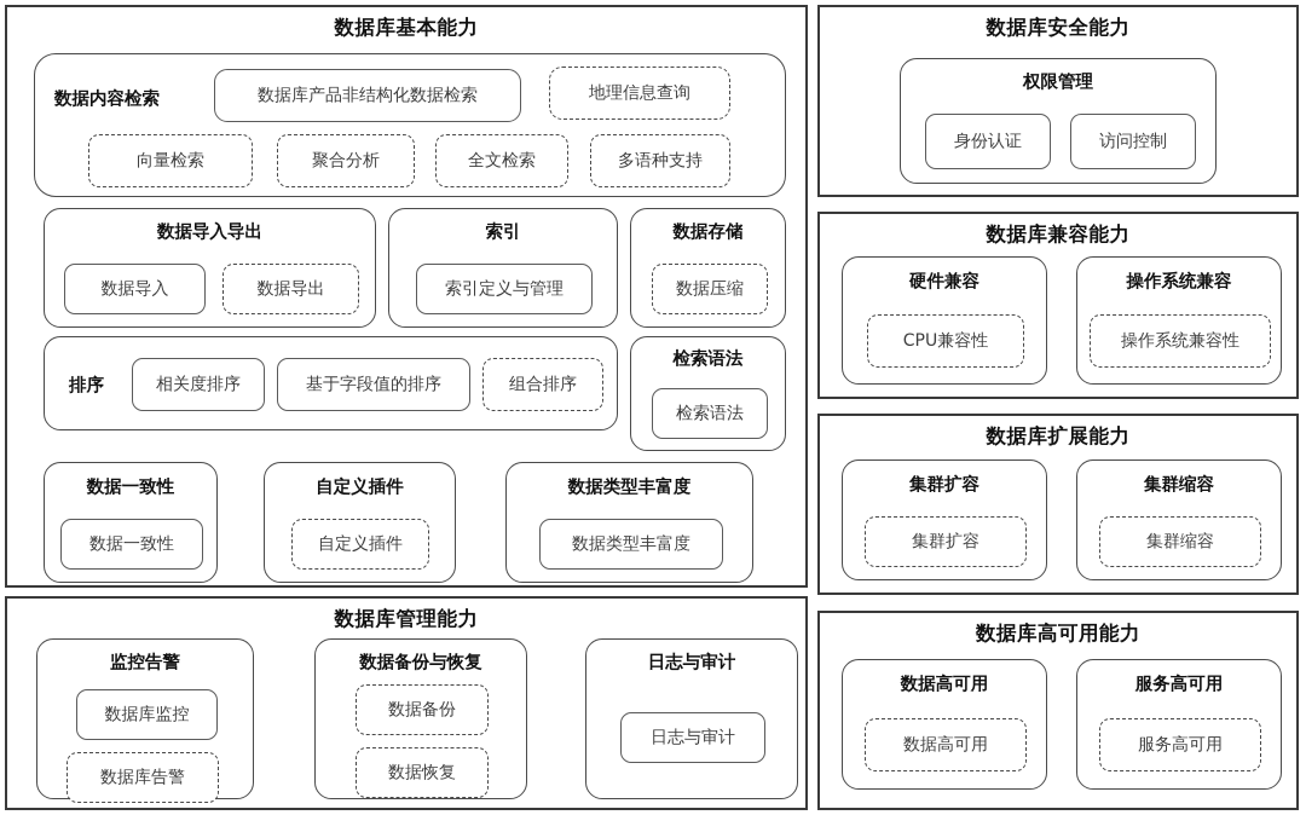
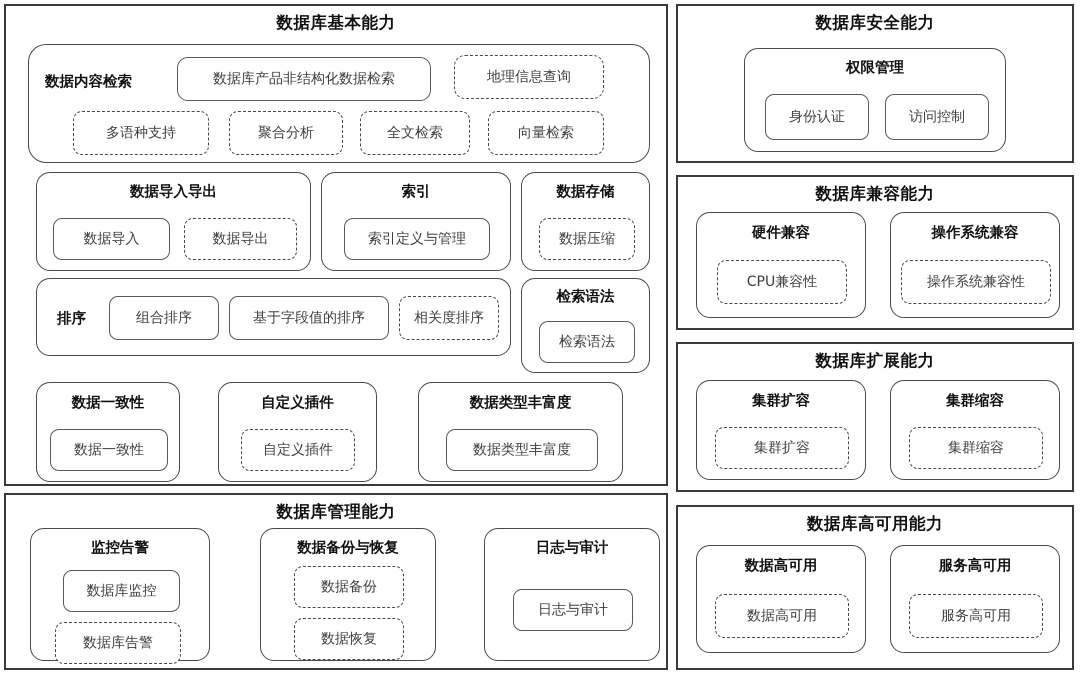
  数据库基本能力
  数据内容检索
  数据库产品非结构化数据检索
  地理信息查询
- 向量检索
+ 多语种支持
  聚合分析
  全文检索
- 多语种支持
+ 向量检索
  数据导入导出
  数据导入
  数据导出
  索引
  索引定义与管理
  数据存储
  数据压缩
  排序
- 相关度排序
+ 组合排序
  基于字段值的排序
- 组合排序
+ 相关度排序
  检索语法
  检索语法
  数据一致性
  数据一致性
  自定义插件
  自定义插件
  数据类型丰富度
  数据类型丰富度
  数据库管理能力
  监控告警
  数据库监控
  数据库告警
  数据备份与恢复
  数据备份
  数据恢复
  日志与审计
  日志与审计
  数据库安全能力
  权限管理
  身份认证
  访问控制
  数据库兼容能力
  硬件兼容
  CPU兼容性
  操作系统兼容
  操作系统兼容性
  数据库扩展能力
  集群扩容
  集群扩容
  集群缩容
  集群缩容
  数据库高可用能力
  数据高可用
  数据高可用
  服务高可用
  服务高可用
